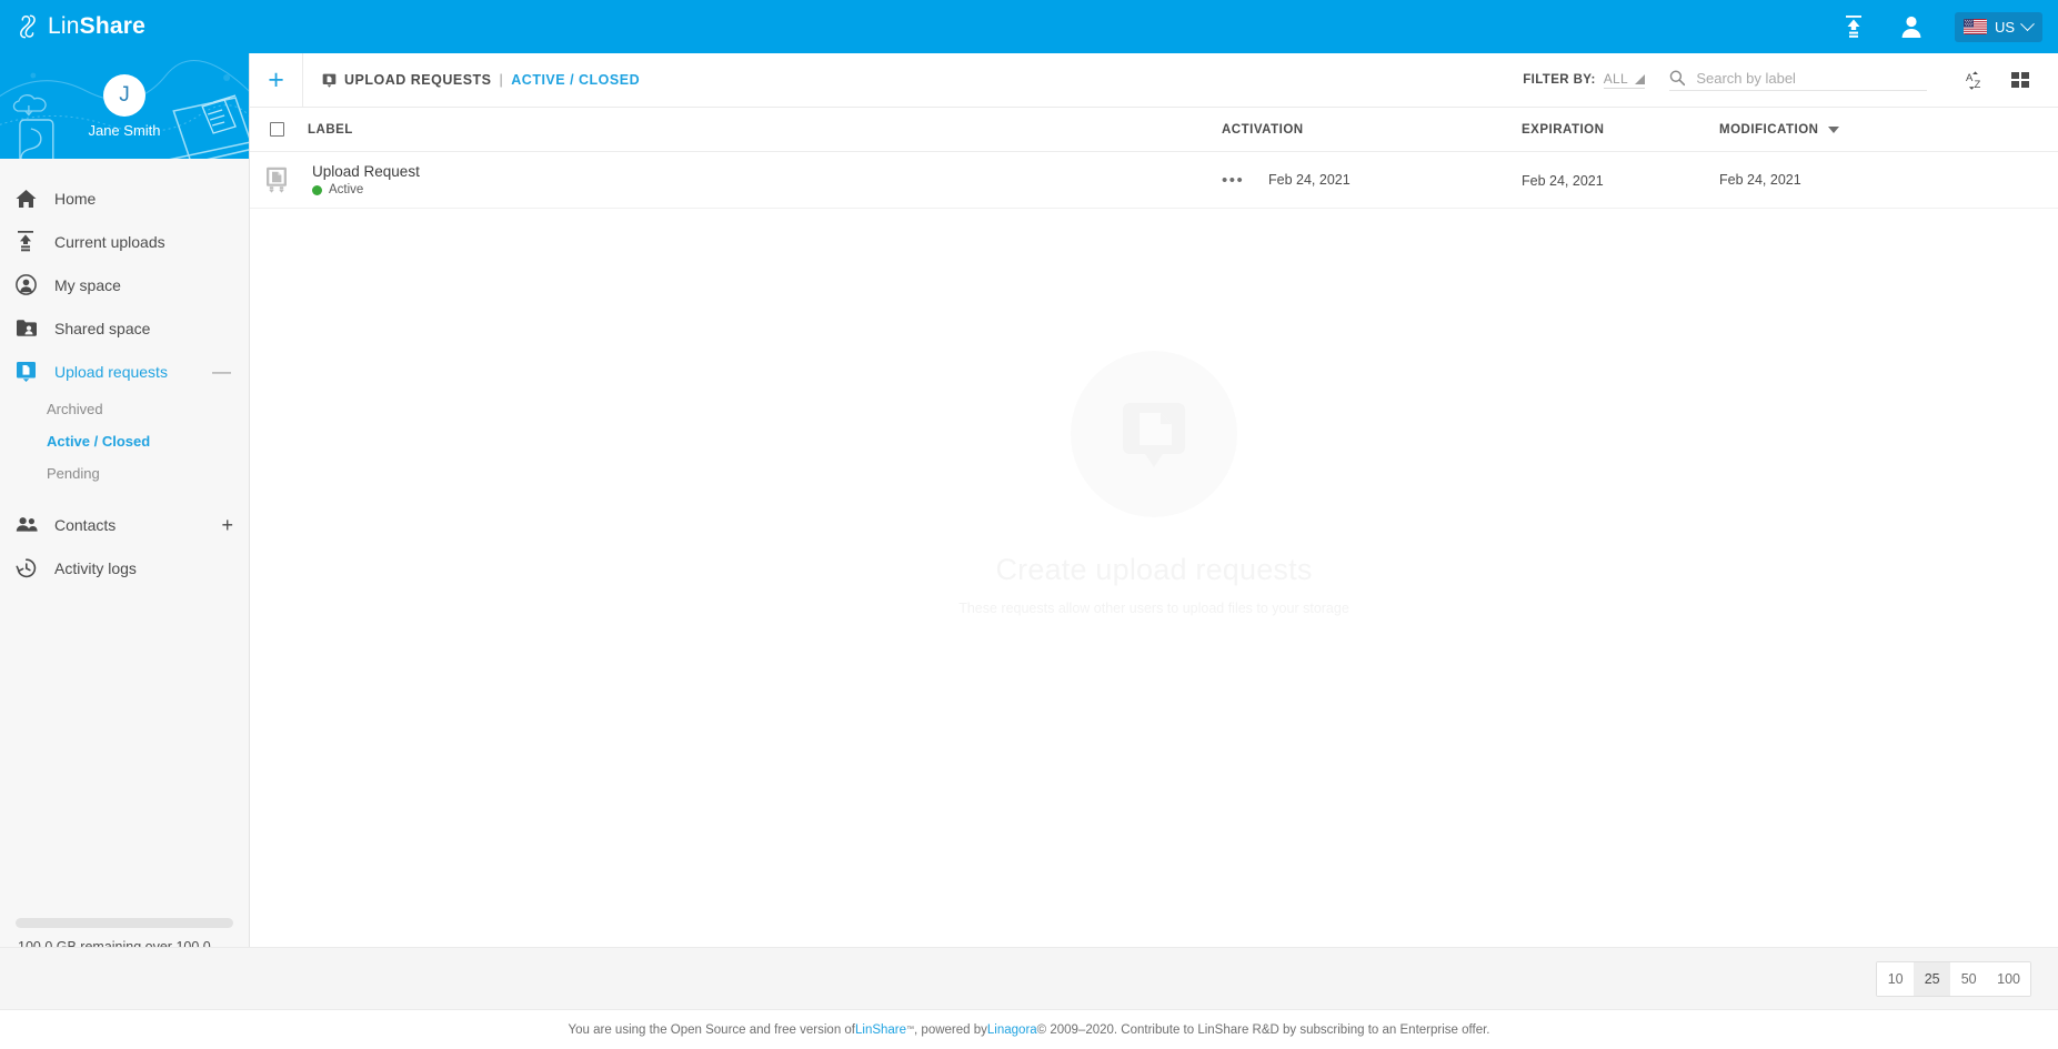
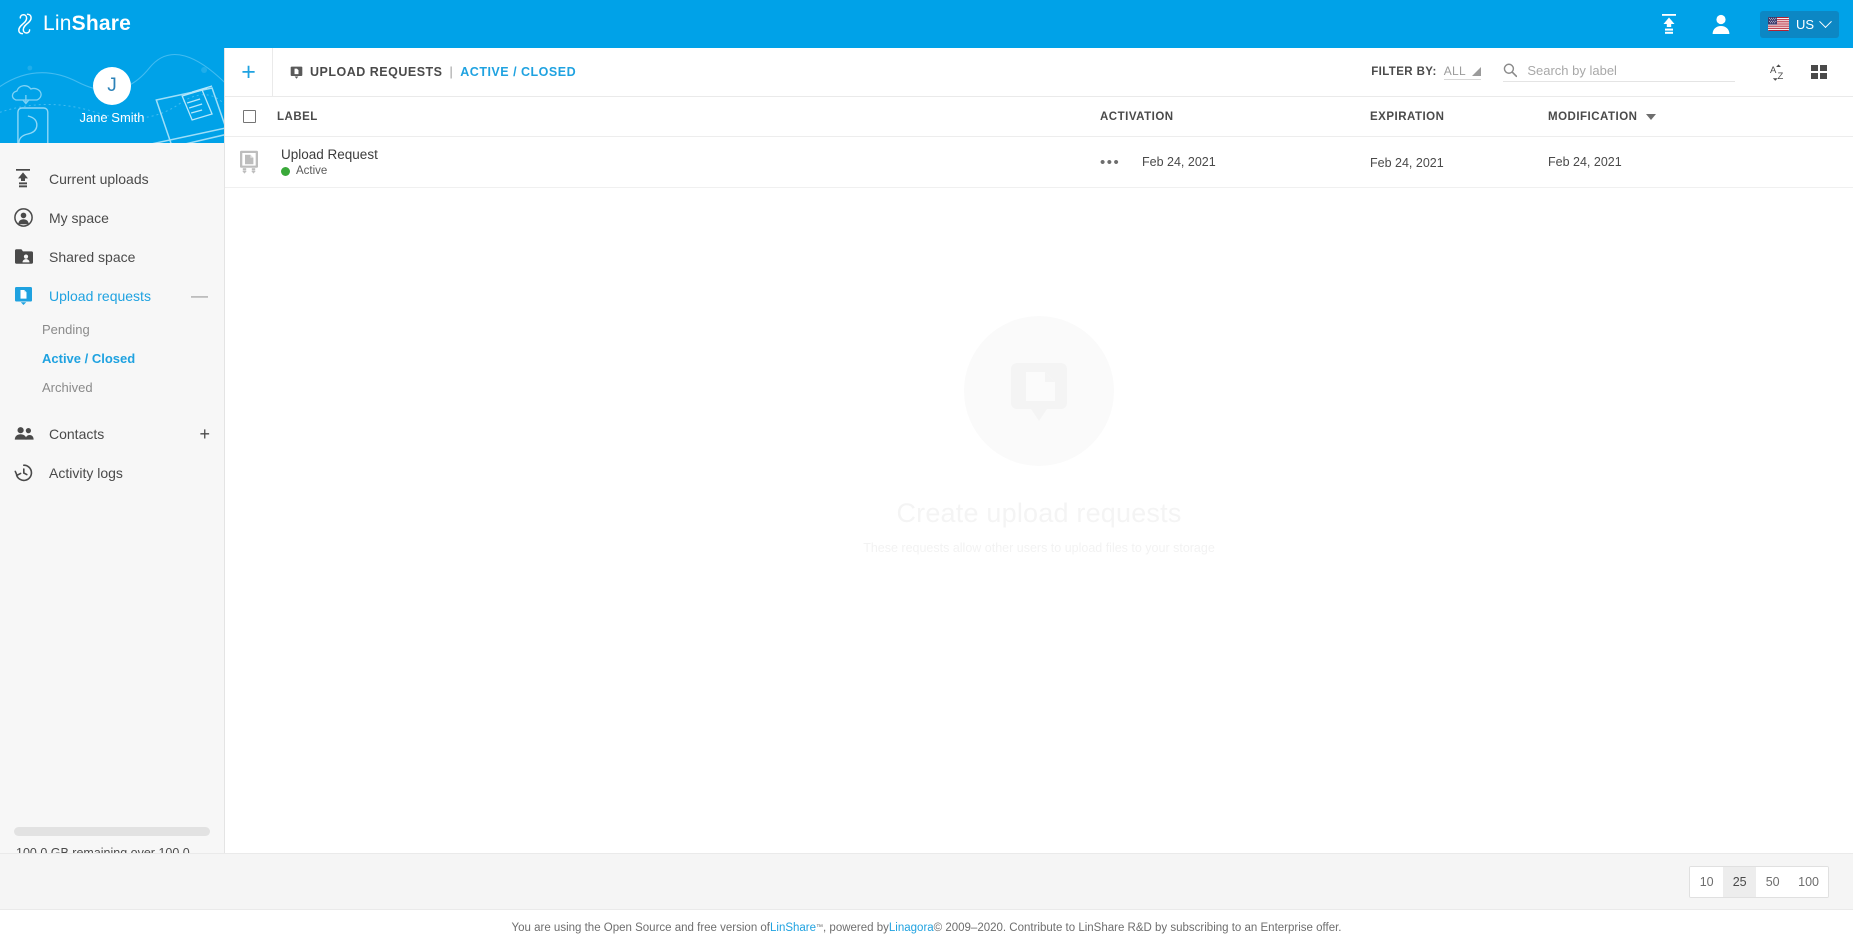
  LinShare
  US
  J
  Jane Smith
- Home
  Current uploads
  My space
  Shared space
  Upload requests
  —
- Archived
+ Pending
  Active / Closed
- Pending
+ Archived
  Contacts
  +
  Activity logs
  +
  UPLOAD REQUESTS
  |
  ACTIVE / CLOSED
  FILTER BY:
  ALL
  Search by label
  A
  Z
  LABEL
  ACTIVATION
  EXPIRATION
  MODIFICATION
  Upload Request
  Active
  •••
  Feb 24, 2021
  Feb 24, 2021
  Feb 24, 2021
  10
  25
  50
  100
  You are using the Open Source and free version of
  LinShare
  , powered by
  Linagora
  © 2009–2020. Contribute to LinShare R&D by subscribing to an Enterprise offer.
